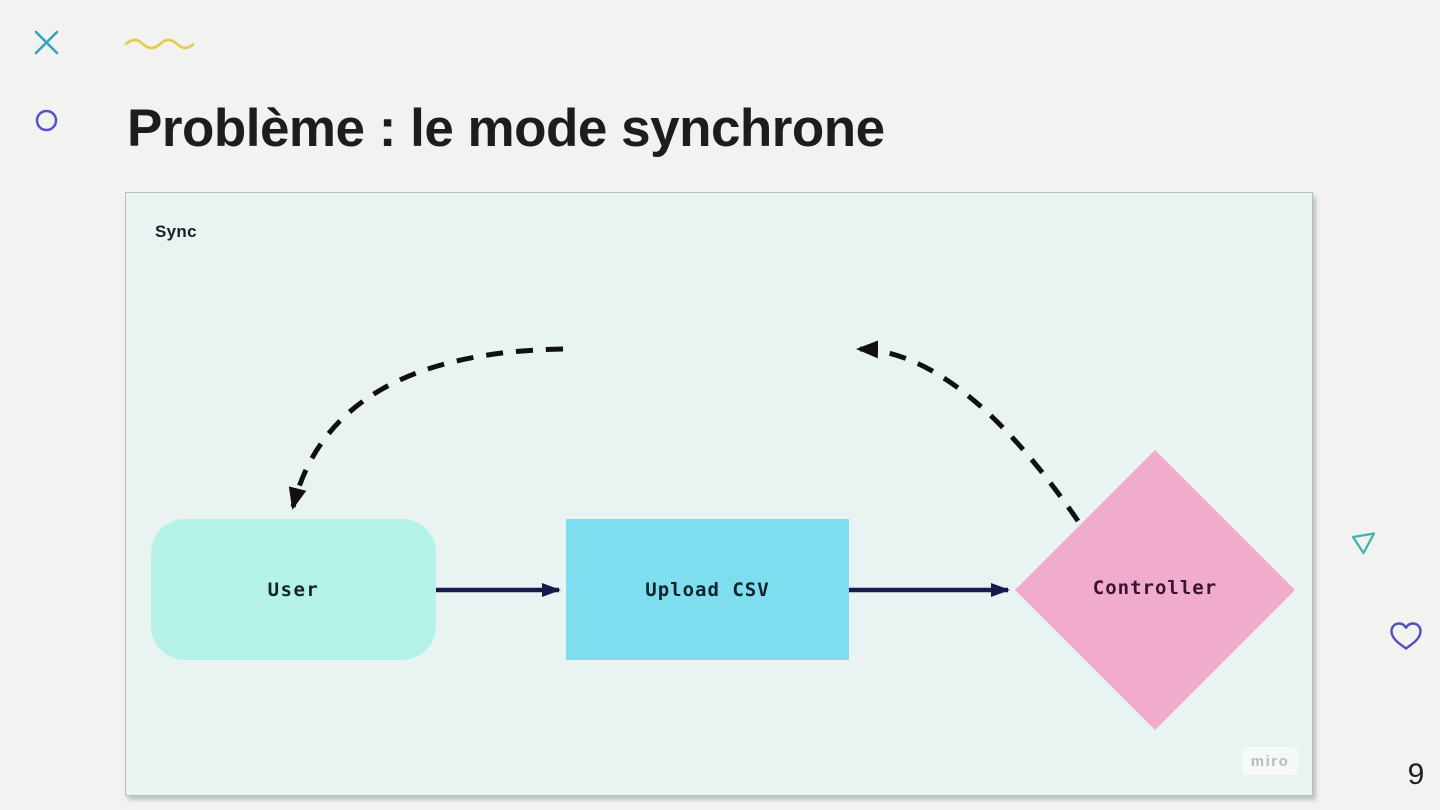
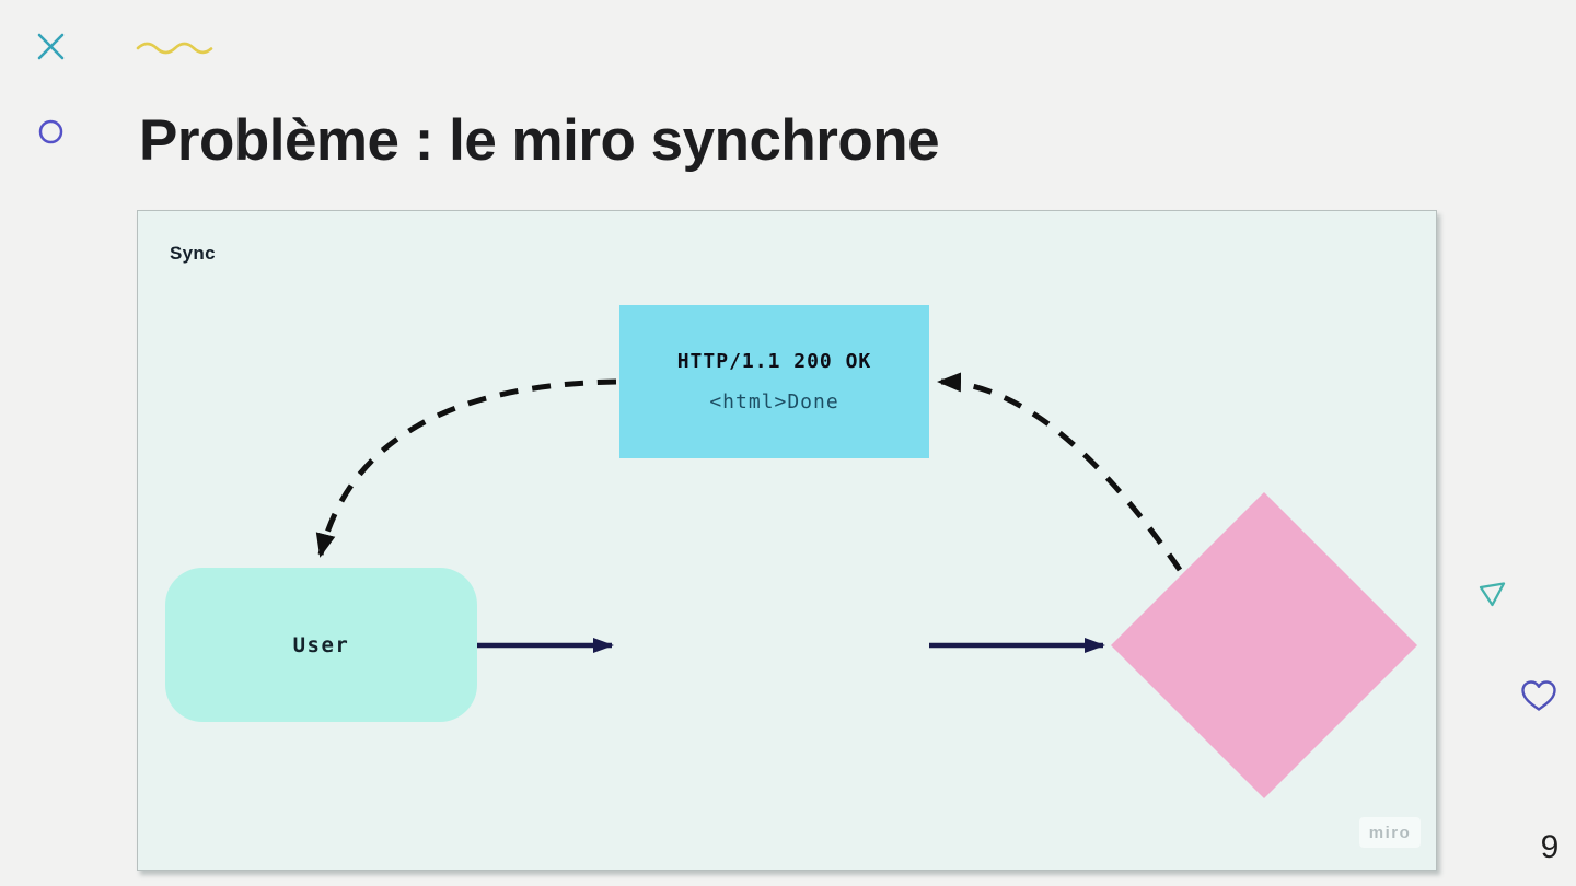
- Problème : le mode synchrone
+ Problème : le miro synchrone
  Sync
+ HTTP/1.1 200 OK
+ <html>Done
  User
- Upload CSV
- Controller
  miro
  9
